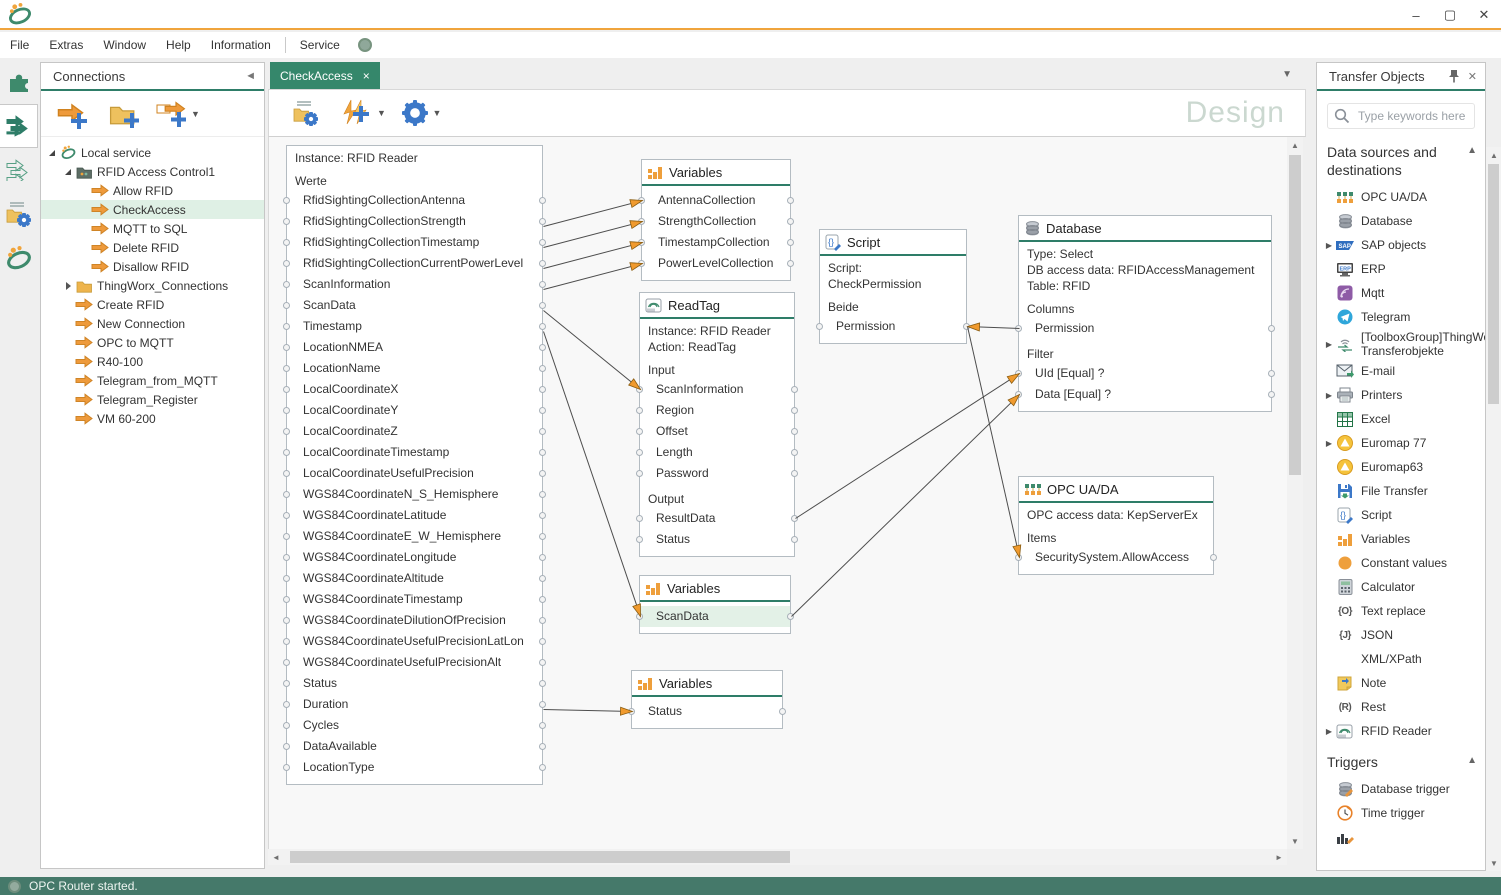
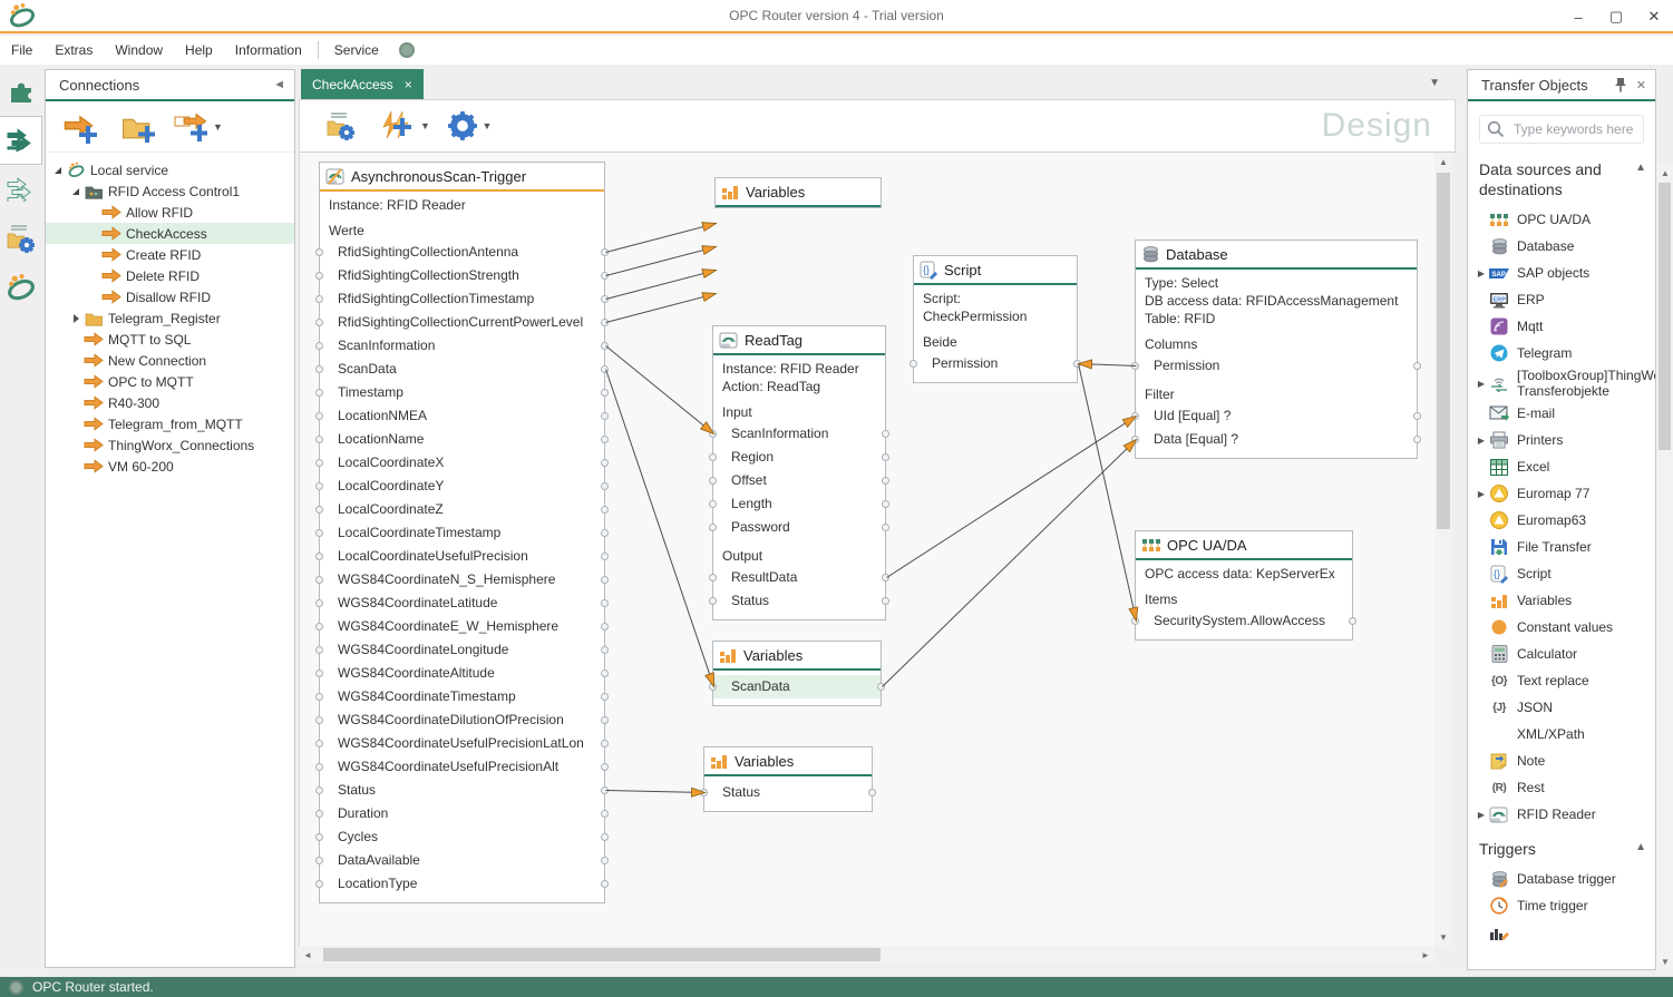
+ OPC Router version 4 - Trial version
  –
  ▢
  ✕
  File
  Extras
  Window
  Help
  Information
  Service
  Connections
  ◄
  ▼
  Local service
  RFID Access Control1
  Allow RFID
  CheckAccess
- MQTT to SQL
+ Create RFID
  Delete RFID
  Disallow RFID
- ThingWorx_Connections
+ Telegram_Register
- Create RFID
+ MQTT to SQL
  New Connection
  OPC to MQTT
- R40-100
+ R40-300
  Telegram_from_MQTT
- Telegram_Register
+ ThingWorx_Connections
  VM 60-200
  CheckAccess
  ×
  ▼
  ▼
  ▼
  Design
+ AsynchronousScan-Trigger
  Instance: RFID Reader
  Werte
  RfidSightingCollectionAntenna
  RfidSightingCollectionStrength
  RfidSightingCollectionTimestamp
  RfidSightingCollectionCurrentPowerLevel
  ScanInformation
  ScanData
  Timestamp
  LocationNMEA
  LocationName
  LocalCoordinateX
  LocalCoordinateY
  LocalCoordinateZ
  LocalCoordinateTimestamp
  LocalCoordinateUsefulPrecision
  WGS84CoordinateN_S_Hemisphere
  WGS84CoordinateLatitude
  WGS84CoordinateE_W_Hemisphere
  WGS84CoordinateLongitude
  WGS84CoordinateAltitude
  WGS84CoordinateTimestamp
  WGS84CoordinateDilutionOfPrecision
  WGS84CoordinateUsefulPrecisionLatLon
  WGS84CoordinateUsefulPrecisionAlt
  Status
  Duration
  Cycles
  DataAvailable
  LocationType
  Variables
- AntennaCollection
- StrengthCollection
- TimestampCollection
- PowerLevelCollection
  ReadTag
  Instance: RFID Reader
  Action: ReadTag
  Input
  ScanInformation
  Region
  Offset
  Length
  Password
  Output
  ResultData
  Status
  {}
  Script
  Script: CheckPermission
  Beide
  Permission
  Database
  Type: Select
  DB access data: RFIDAccessManagement
  Table: RFID
  Columns
  Permission
  Filter
  UId [Equal] ?
  Data [Equal] ?
  OPC UA/DA
  OPC access data: KepServerEx
  Items
  SecuritySystem.AllowAccess
  Variables
  ScanData
  Variables
  Status
  ▲
  ▼
  ◄
  ►
  Transfer Objects
  ✕
  Type keywords here
  Data sources and destinations
  ▲
  OPC UA/DA
  Database
  ▶
  SAP objects
  ERP
  Mqtt
  Telegram
  ▶
  [ToolboxGroup]ThingW Transferobjekte
  E-mail
  ▶
  Printers
  Excel
  ▶
  Euromap 77
  Euromap63
  File Transfer
  {}
  Script
  Variables
  Constant values
  Calculator
  {O}
  Text replace
  {J}
  JSON
  XML/XPath
  Note
  (R)
  Rest
  ▶
  RFID Reader
  Triggers
  ▲
  Database trigger
  Time trigger
  ▲
  ▼
  OPC Router started.
